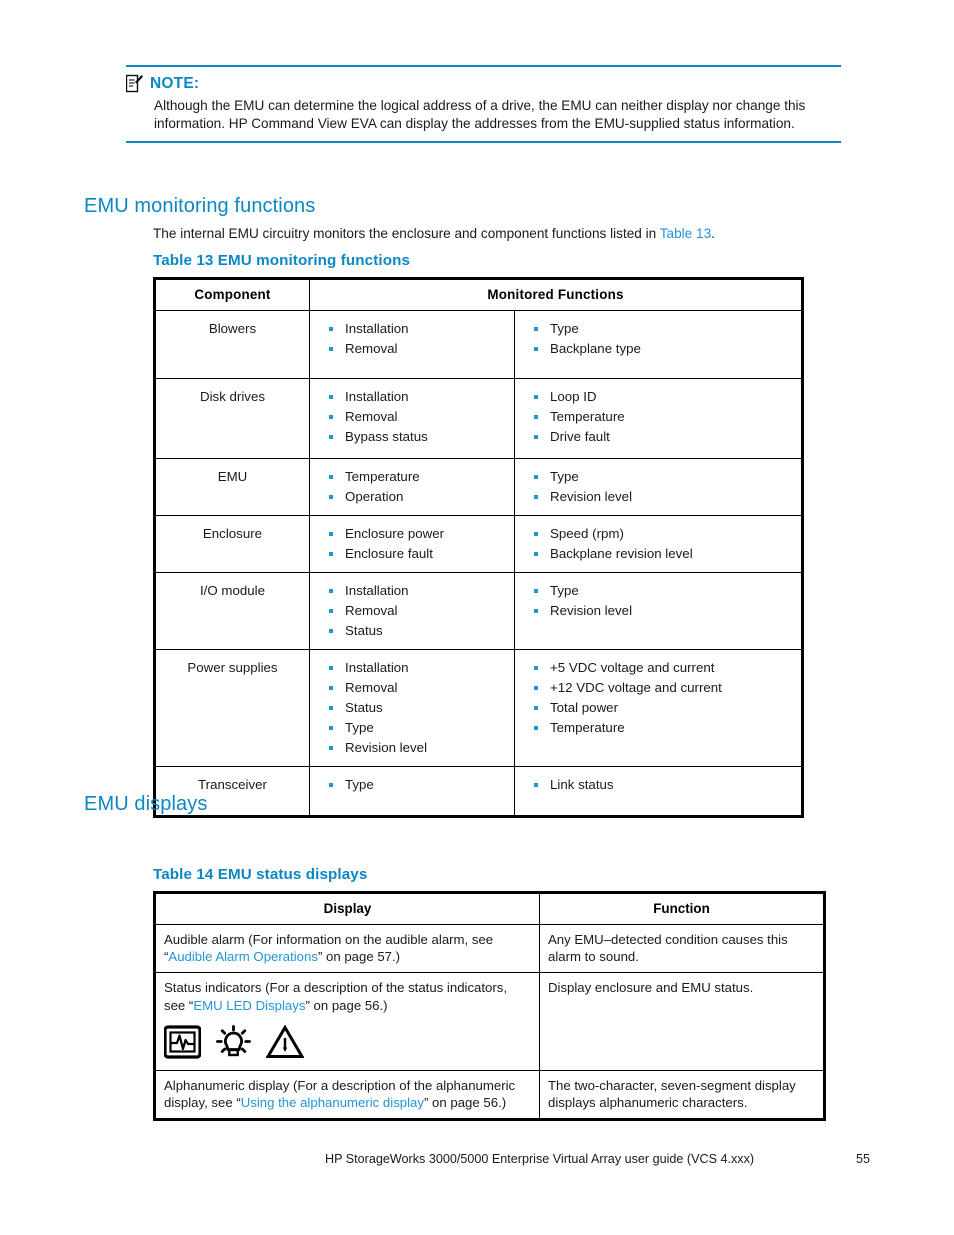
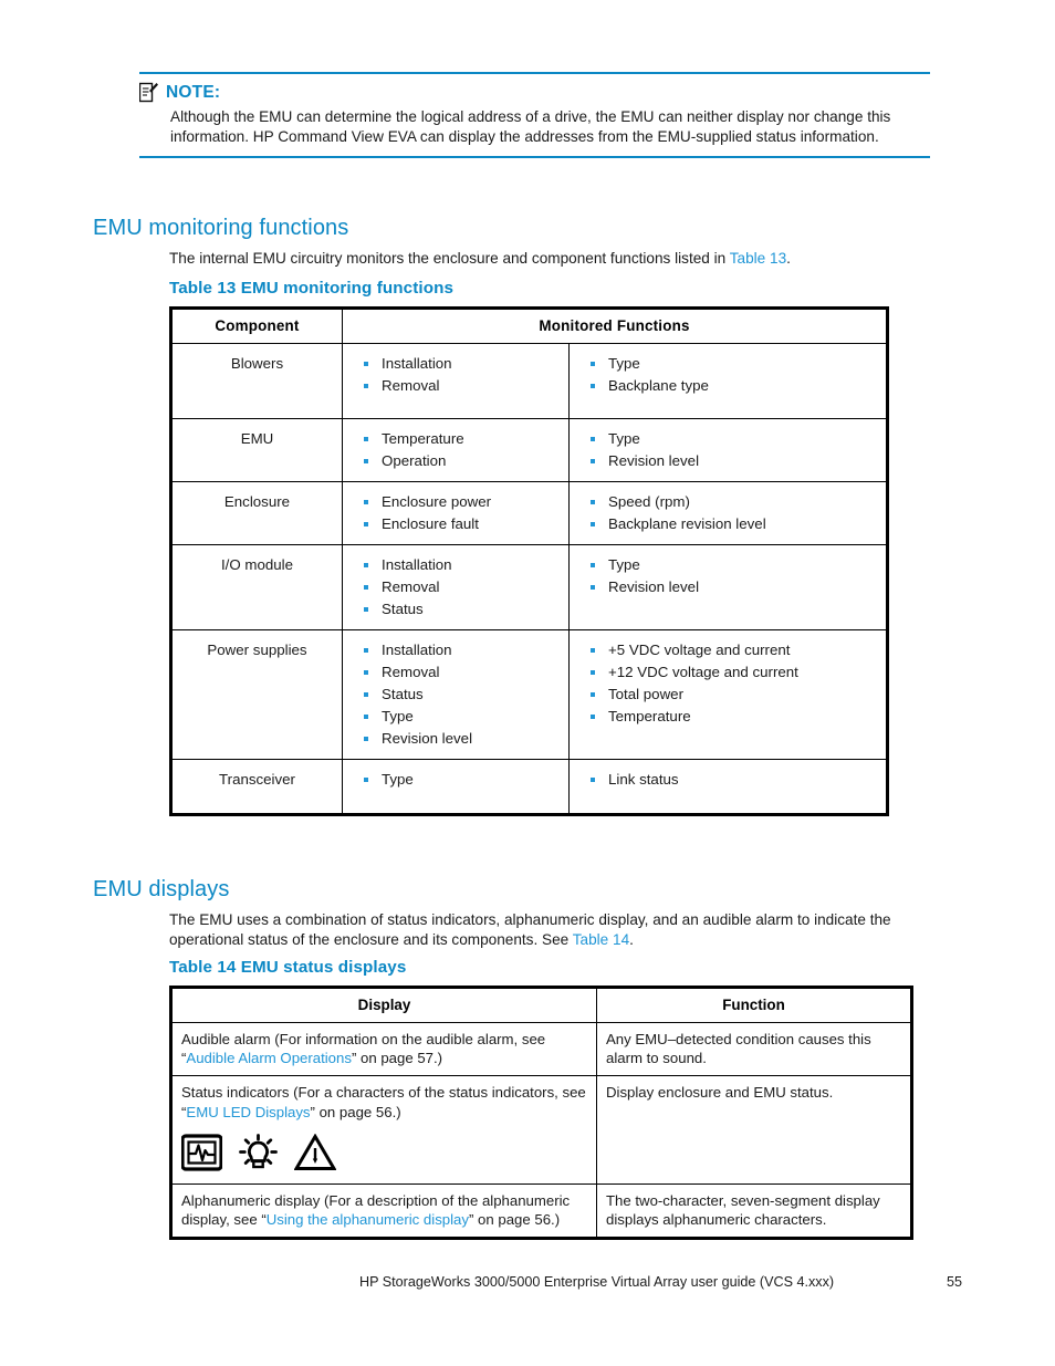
  NOTE:
  Although the EMU can determine the logical address of a drive, the EMU can neither display nor change this information. HP Command View EVA can display the addresses from the EMU-supplied status information.
  EMU monitoring functions
  The internal EMU circuitry monitors the enclosure and component functions listed in Table 13.
  Table 13 EMU monitoring functions
  Component	Monitored Functions
  Blowers	Installation Removal	Type Backplane type
- Disk drives	Installation Removal Bypass status	Loop ID Temperature Drive fault
  EMU	Temperature Operation	Type Revision level
  Enclosure	Enclosure power Enclosure fault	Speed (rpm) Backplane revision level
  I/O module	Installation Removal Status	Type Revision level
  Power supplies	Installation Removal Status Type Revision level	+5 VDC voltage and current +12 VDC voltage and current Total power Temperature
  Transceiver	Type	Link status
  EMU displays
+ The EMU uses a combination of status indicators, alphanumeric display, and an audible alarm to indicate the operational status of the enclosure and its components. See Table 14.
  Table 14 EMU status displays
  Display	Function
  Audible alarm (For information on the audible alarm, see “Audible Alarm Operations” on page 57.)	Any EMU–detected condition causes this alarm to sound.
- Status indicators (For a description of the status indicators, see “EMU LED Displays” on page 56.)	Display enclosure and EMU status.
+ Status indicators (For a characters of the status indicators, see “EMU LED Displays” on page 56.)	Display enclosure and EMU status.
  Alphanumeric display (For a description of the alphanumeric display, see “Using the alphanumeric display” on page 56.)	The two-character, seven-segment display displays alphanumeric characters.
  HP StorageWorks 3000/5000 Enterprise Virtual Array user guide (VCS 4.xxx)
  55
